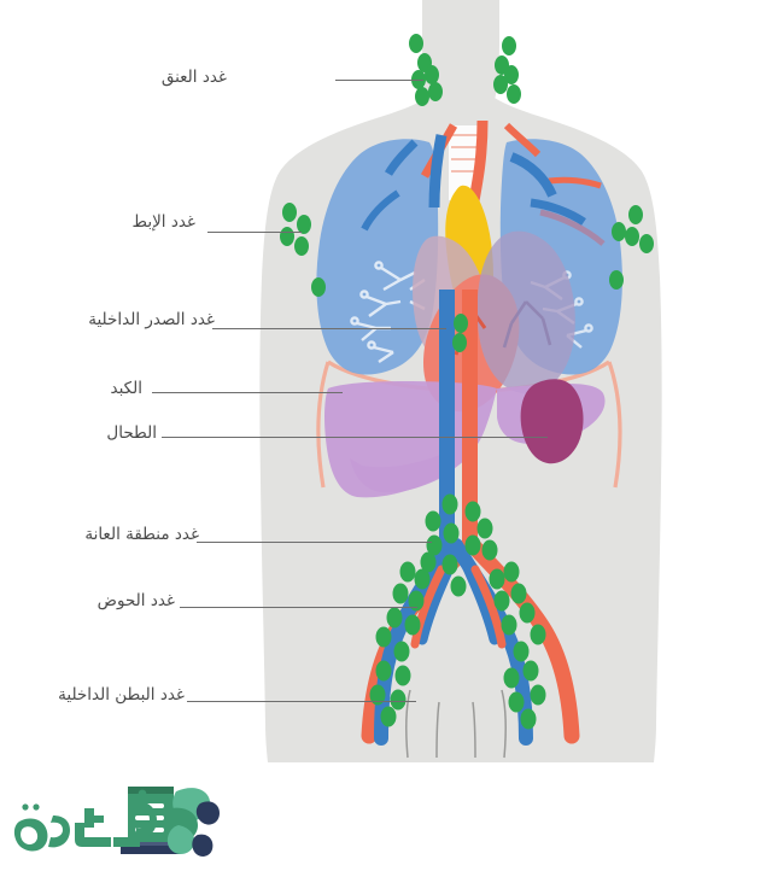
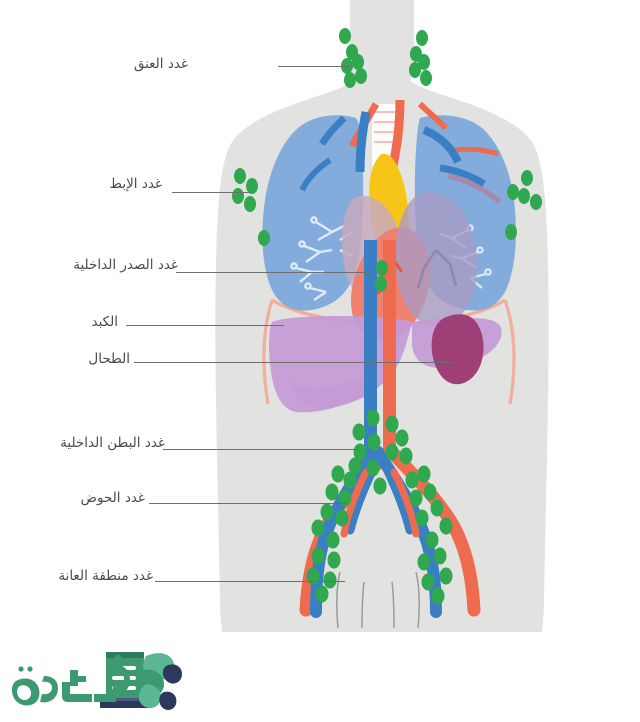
  غدد العنق
  غدد الإبط
  غدد الصدر الداخلية
  الكبد
  الطحال
- غدد منطقة العانة
+ غدد البطن الداخلية
  غدد الحوض
- غدد البطن الداخلية
+ غدد منطقة العانة
